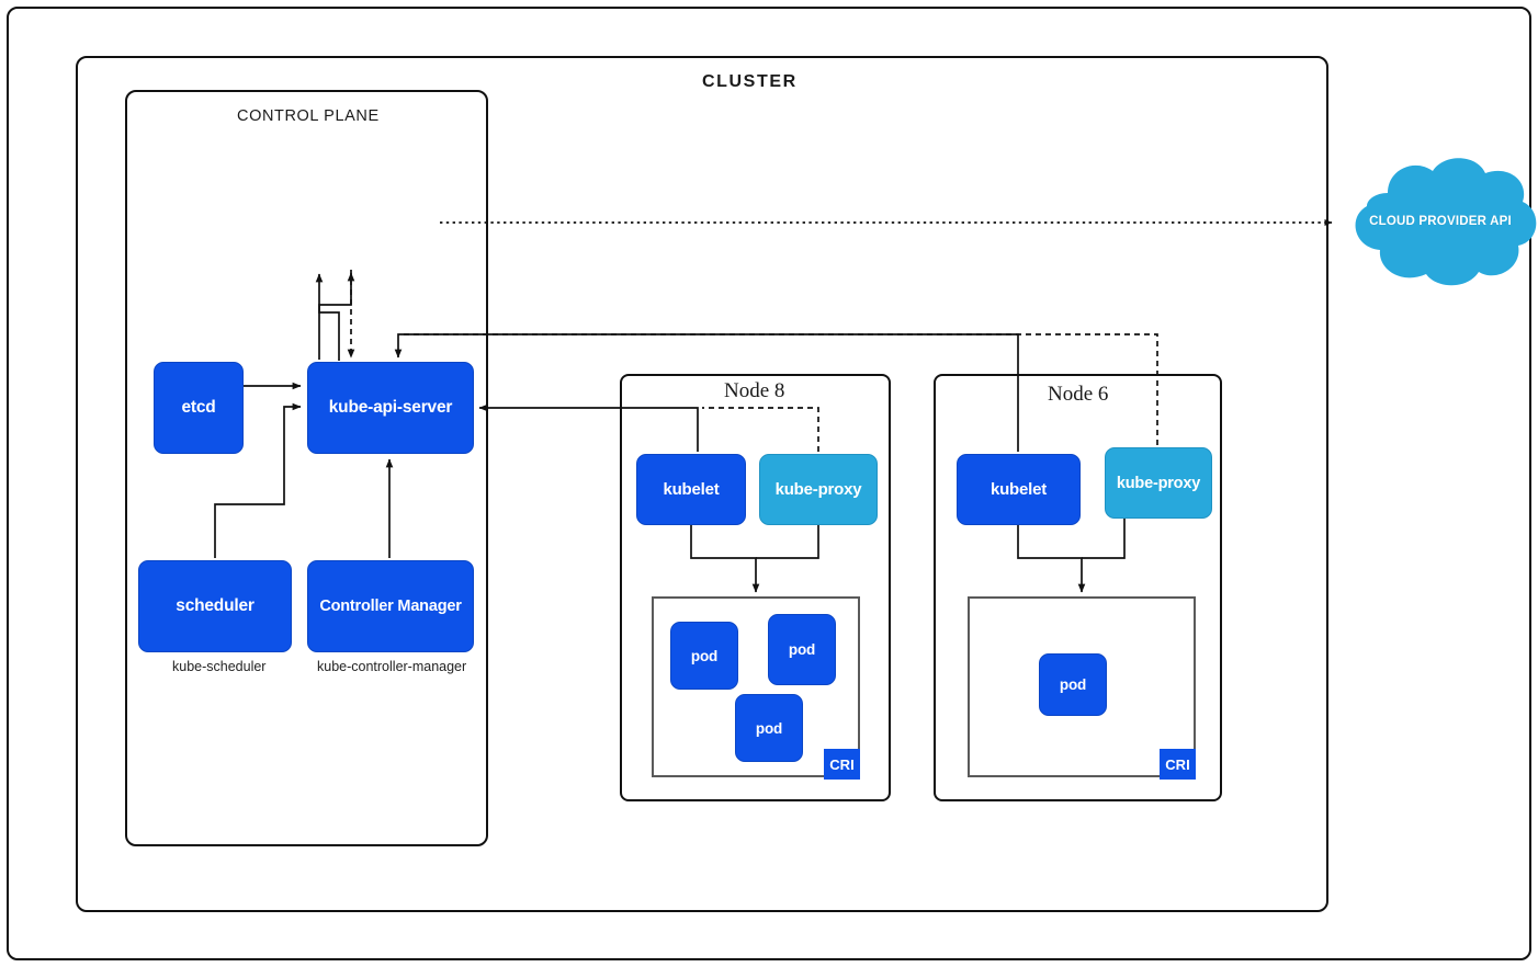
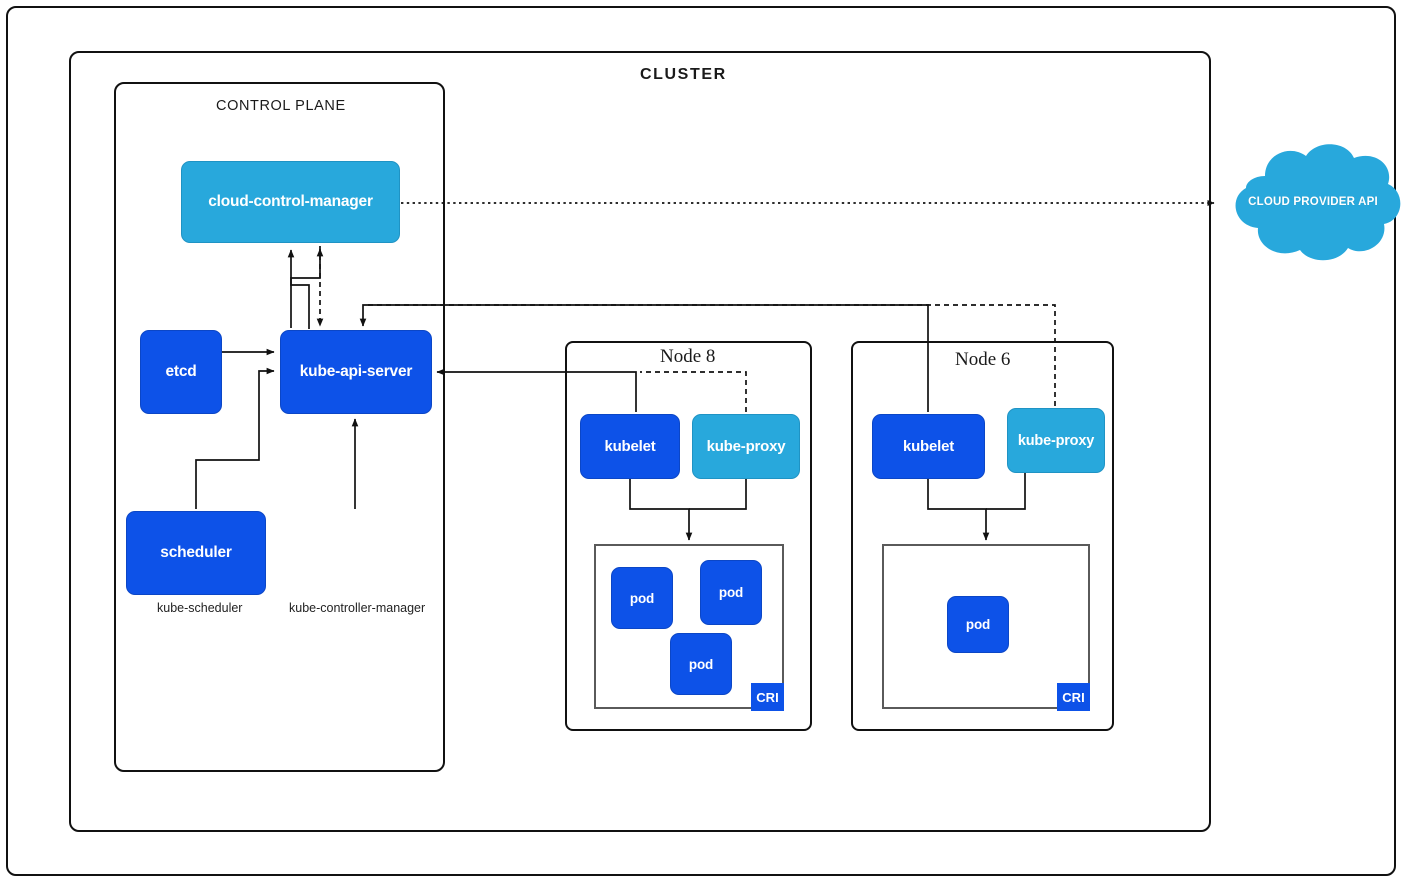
  CLUSTER
  CONTROL PLANE
+ cloud-control-manager
  etcd
  kube-api-server
  scheduler
  kube-scheduler
- Controller Manager
  kube-controller-manager
  Node 8
  kubelet
  kube-proxy
  pod
  pod
  pod
  CRI
  Node 6
  kubelet
  kube-proxy
  pod
  CRI
  CLOUD PROVIDER API
